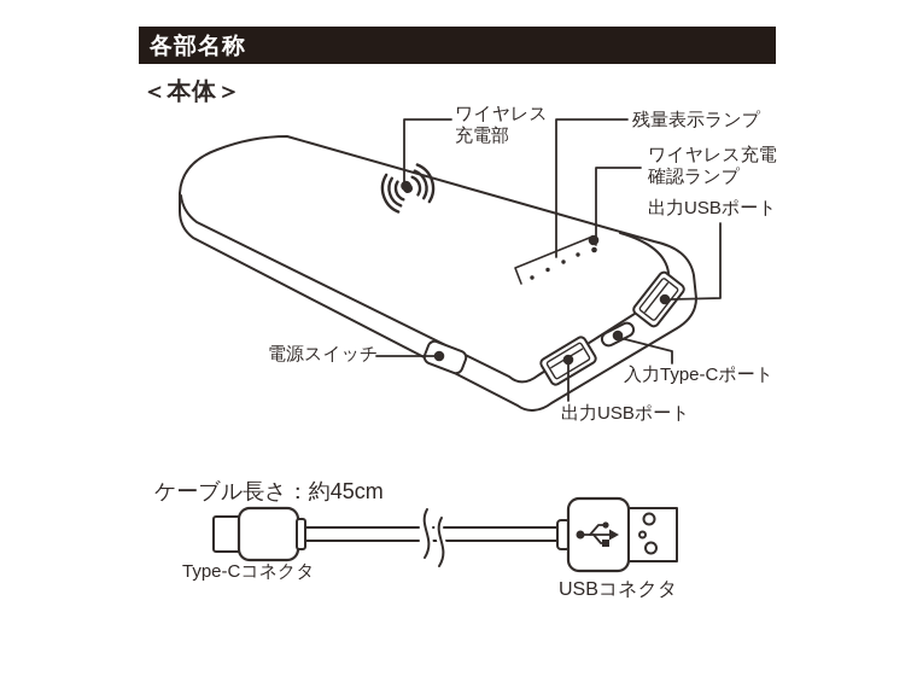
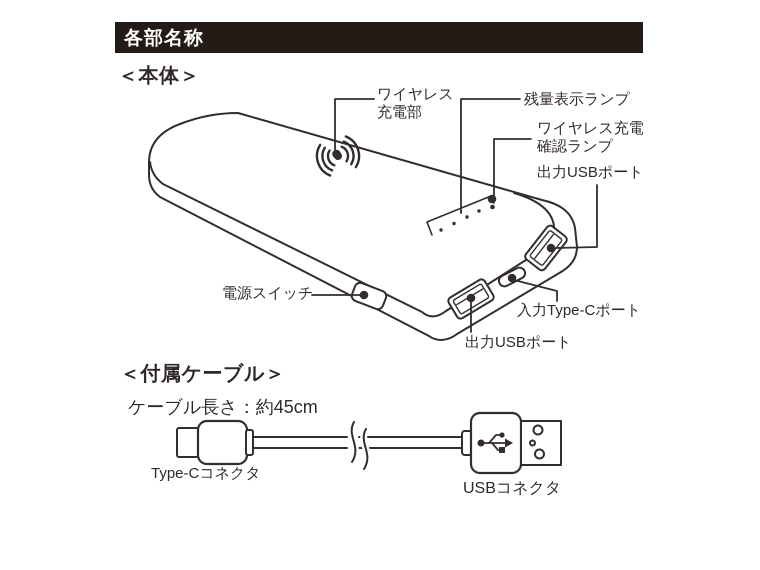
  各部名称
  ＜本体＞
+ ＜付属ケーブル＞
  ケーブル長さ：約45cm
  ワイヤレス
  充電部
  残量表示ランプ
  ワイヤレス充電
  確認ランプ
  出力USBポート
  電源スイッチ
  入力Type-Cポート
  出力USBポート
  Type-Cコネクタ
  USBコネクタ
